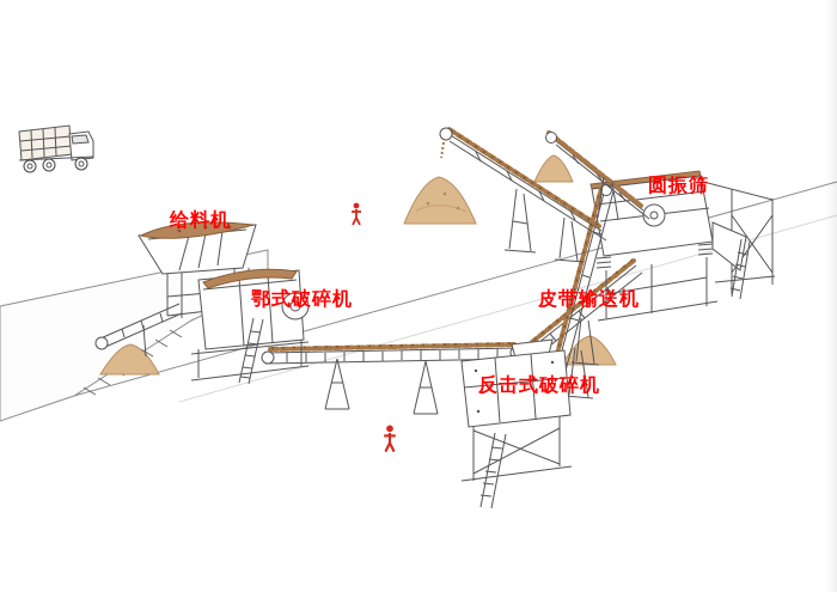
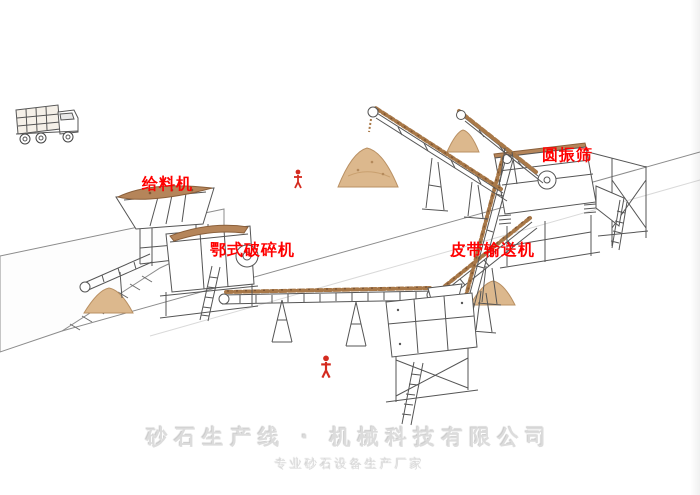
  给料机
  鄂式破碎机
  皮带输送机
- 反击式破碎机
  圆振筛
+ 砂石生产线 · 机械科技有限公司
+ 专业砂石设备生产厂家
